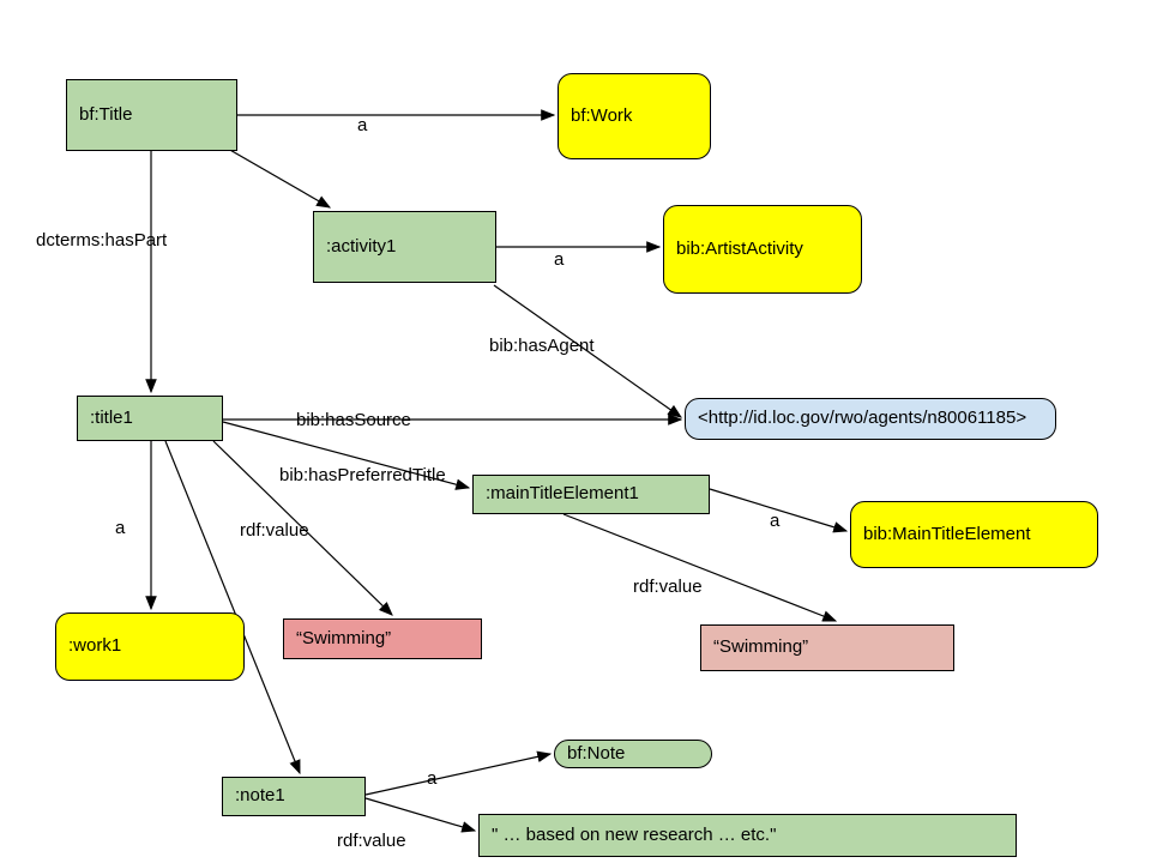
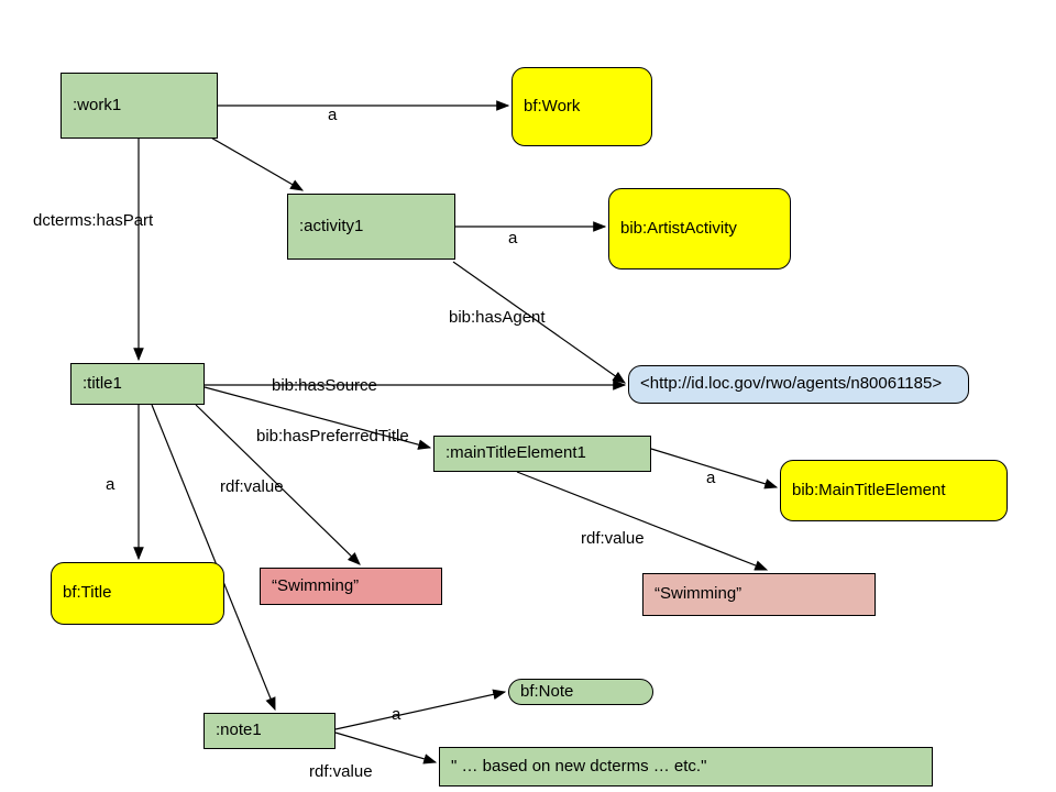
- bf:Title
+ :work1
  bf:Work
  :activity1
  bib:ArtistActivity
  :title1
  <http://id.loc.gov/rwo/agents/n80061185>
  :mainTitleElement1
  bib:MainTitleElement
- :work1
+ bf:Title
  “Swimming”
  “Swimming”
  :note1
  bf:Note
- " … based on new research … etc."
+ " … based on new dcterms … etc."
  a
  dcterms:hasPart
  a
  bib:hasAgent
  bib:hasSource
  bib:hasPreferredTitle
  a
  rdf:value
  a
  rdf:value
  a
  rdf:value
